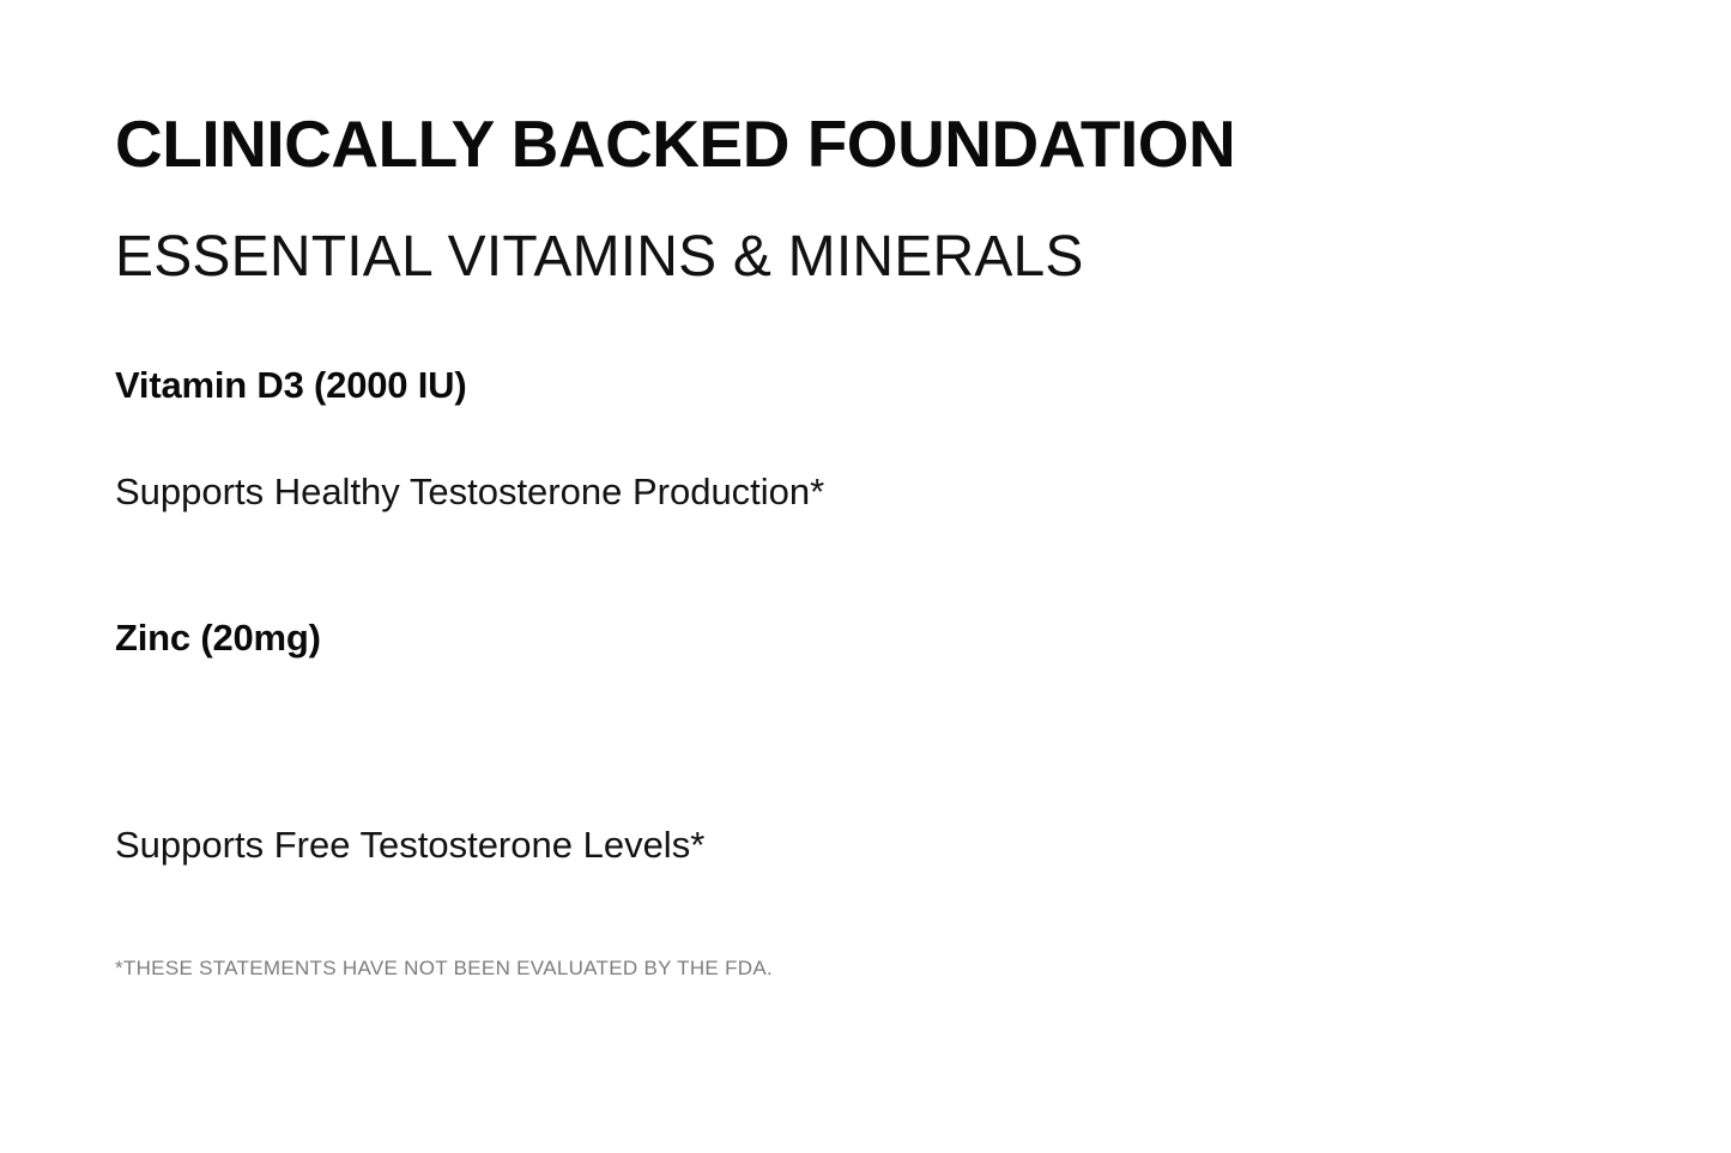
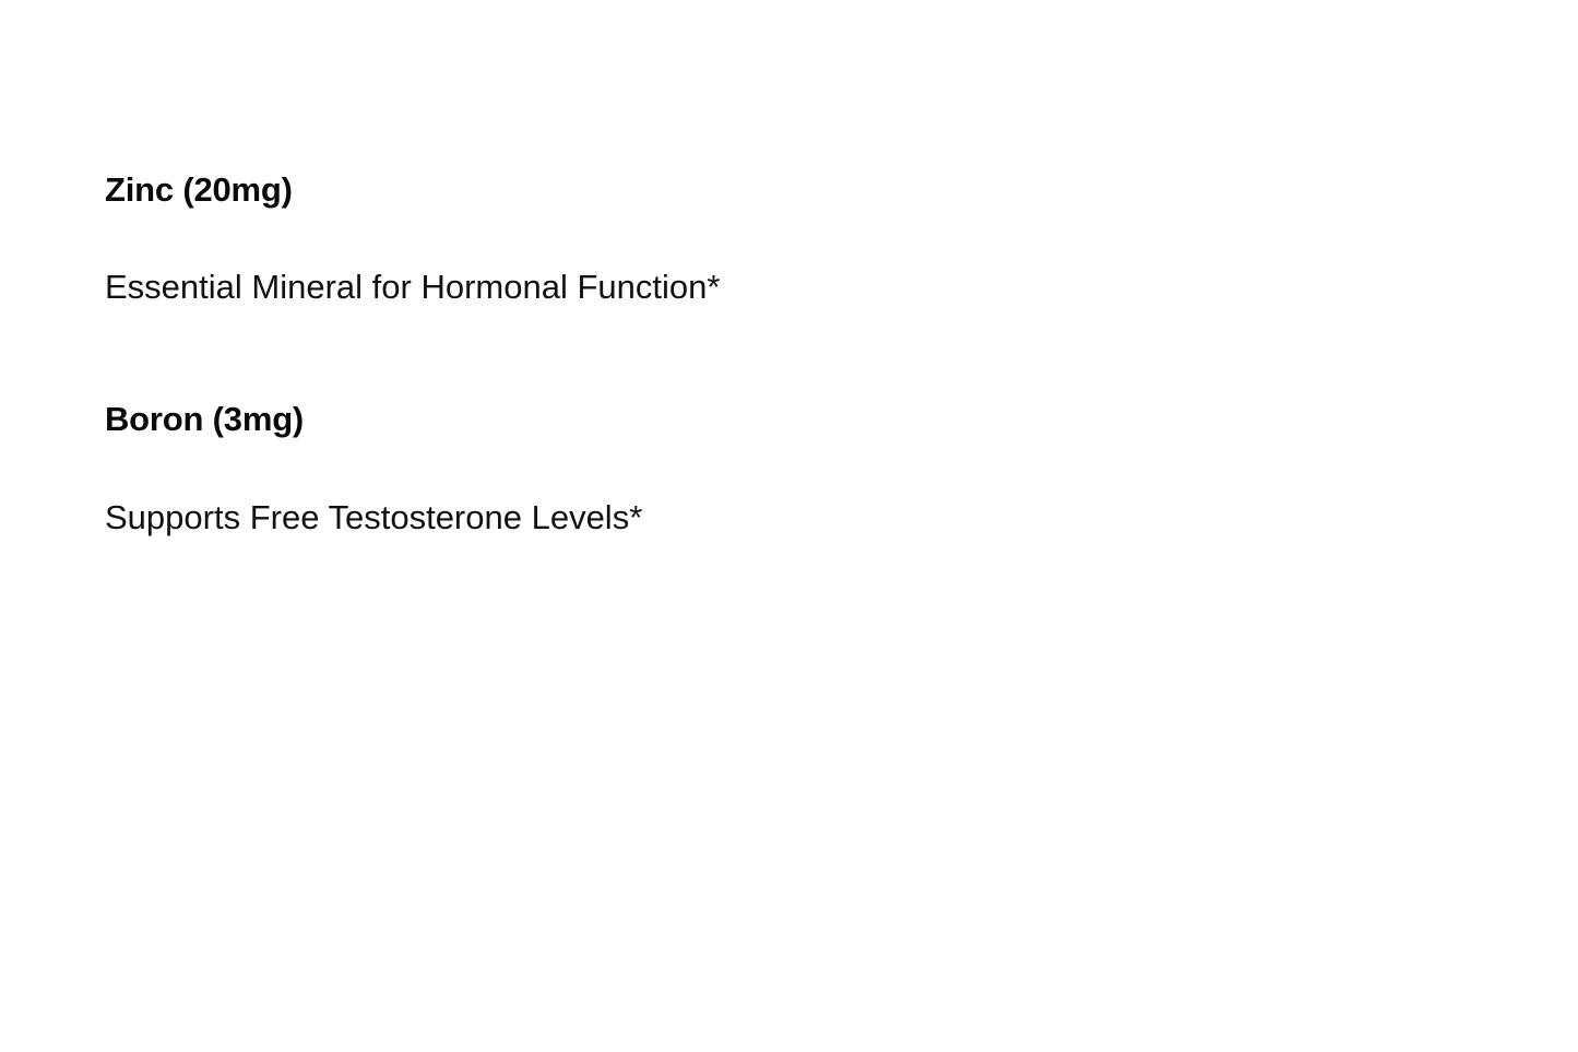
- CLINICALLY BACKED FOUNDATION
- ESSENTIAL VITAMINS & MINERALS
- Vitamin D3 (2000 IU)
- Supports Healthy Testosterone Production*
  Zinc (20mg)
+ Essential Mineral for Hormonal Function*
+ Boron (3mg)
  Supports Free Testosterone Levels*
- *THESE STATEMENTS HAVE NOT BEEN EVALUATED BY THE FDA.
